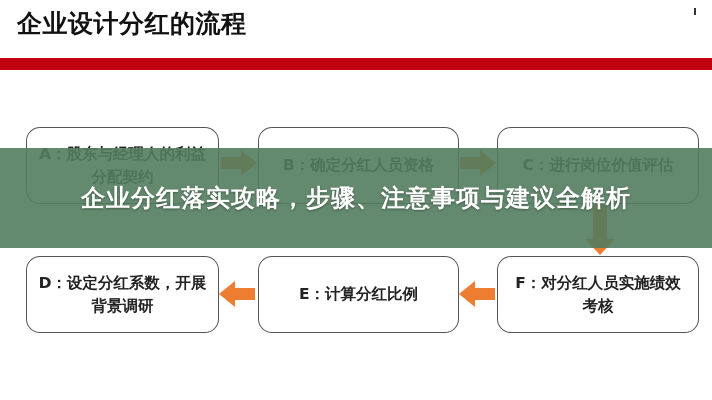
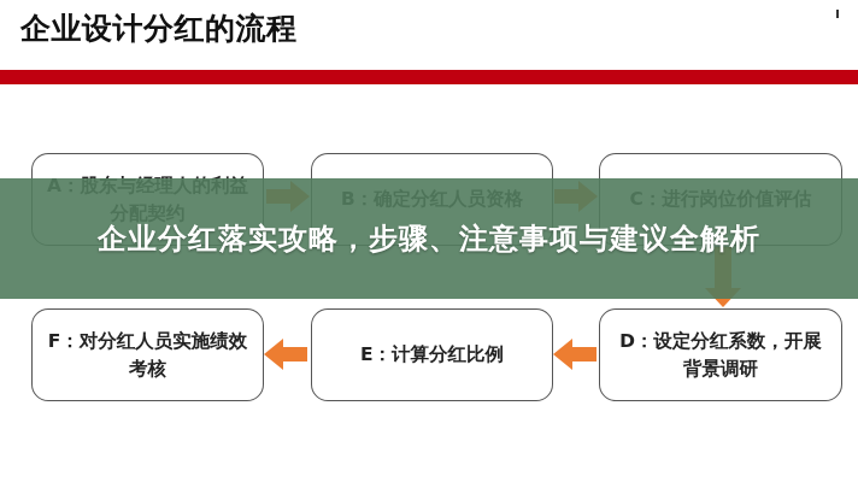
  企业设计分红的流程
- D：设定分红系数，开展背景调研
+ F：对分红人员实施绩效考核
  E：计算分红比例
- F：对分红人员实施绩效考核
+ D：设定分红系数，开展背景调研
  企业分红落实攻略，步骤、注意事项与建议全解析
